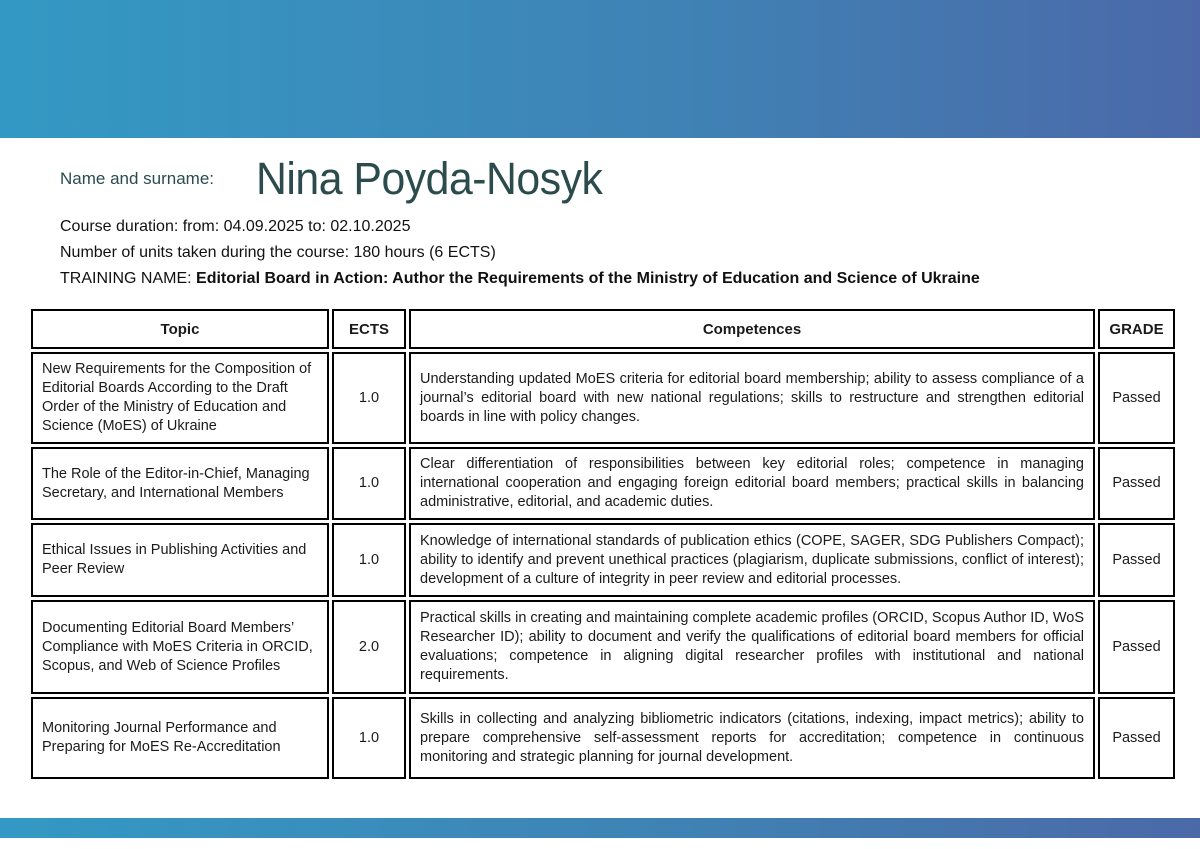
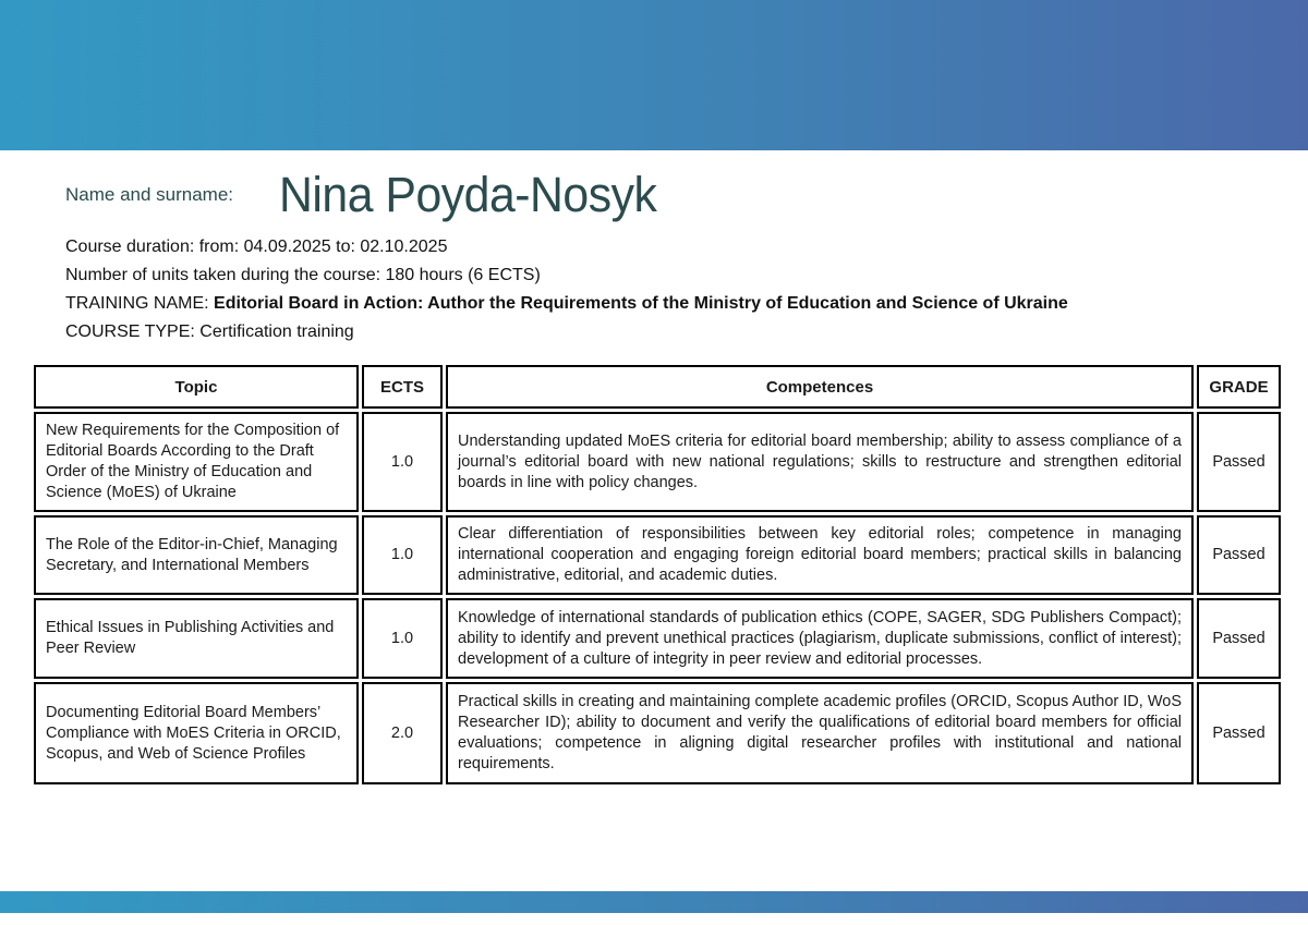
  Name and surname:
  Nina Poyda-Nosyk
  Course duration: from: 04.09.2025 to: 02.10.2025
  Number of units taken during the course: 180 hours (6 ECTS)
  TRAINING NAME: Editorial Board in Action: Author the Requirements of the Ministry of Education and Science of Ukraine
+ COURSE TYPE: Certification training
  Topic	ECTS	Competences	GRADE
  New Requirements for the Composition of Editorial Boards According to the Draft Order of the Ministry of Education and Science (MoES) of Ukraine	1.0	Understanding updated MoES criteria for editorial board membership; ability to assess compliance of a journal’s editorial board with new national regulations; skills to restructure and strengthen editorial boards in line with policy changes.	Passed
  The Role of the Editor-in-Chief, Managing Secretary, and International Members	1.0	Clear differentiation of responsibilities between key editorial roles; competence in managing international cooperation and engaging foreign editorial board members; practical skills in balancing administrative, editorial, and academic duties.	Passed
  Ethical Issues in Publishing Activities and Peer Review	1.0	Knowledge of international standards of publication ethics (COPE, SAGER, SDG Publishers Compact); ability to identify and prevent unethical practices (plagiarism, duplicate submissions, conflict of interest); development of a culture of integrity in peer review and editorial processes.	Passed
  Documenting Editorial Board Members’ Compliance with MoES Criteria in ORCID, Scopus, and Web of Science Profiles	2.0	Practical skills in creating and maintaining complete academic profiles (ORCID, Scopus Author ID, WoS Researcher ID); ability to document and verify the qualifications of editorial board members for official evaluations; competence in aligning digital researcher profiles with institutional and national requirements.	Passed
- Monitoring Journal Performance and Preparing for MoES Re-Accreditation	1.0	Skills in collecting and analyzing bibliometric indicators (citations, indexing, impact metrics); ability to prepare comprehensive self-assessment reports for accreditation; competence in continuous monitoring and strategic planning for journal development.	Passed
